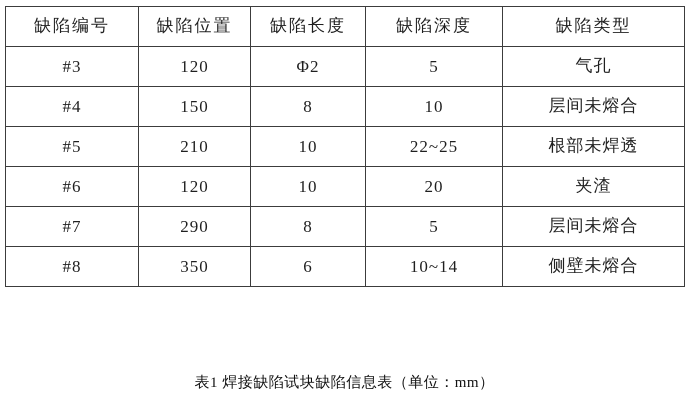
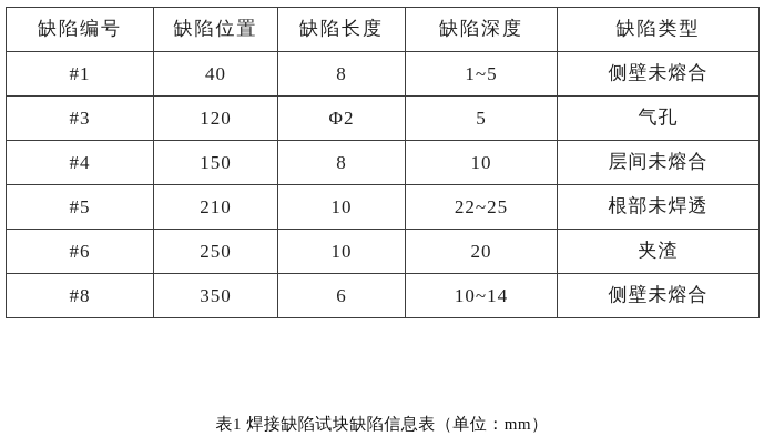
  缺陷编号	缺陷位置	缺陷长度	缺陷深度	缺陷类型
+ #1	40	8	1~5	侧壁未熔合
  #3	120	Φ2	5	气孔
  #4	150	8	10	层间未熔合
  #5	210	10	22~25	根部未焊透
- #6	120	10	20	夹渣
+ #6	250	10	20	夹渣
- #7	290	8	5	层间未熔合
  #8	350	6	10~14	侧壁未熔合
  表1 焊接缺陷试块缺陷信息表（单位：mm）
